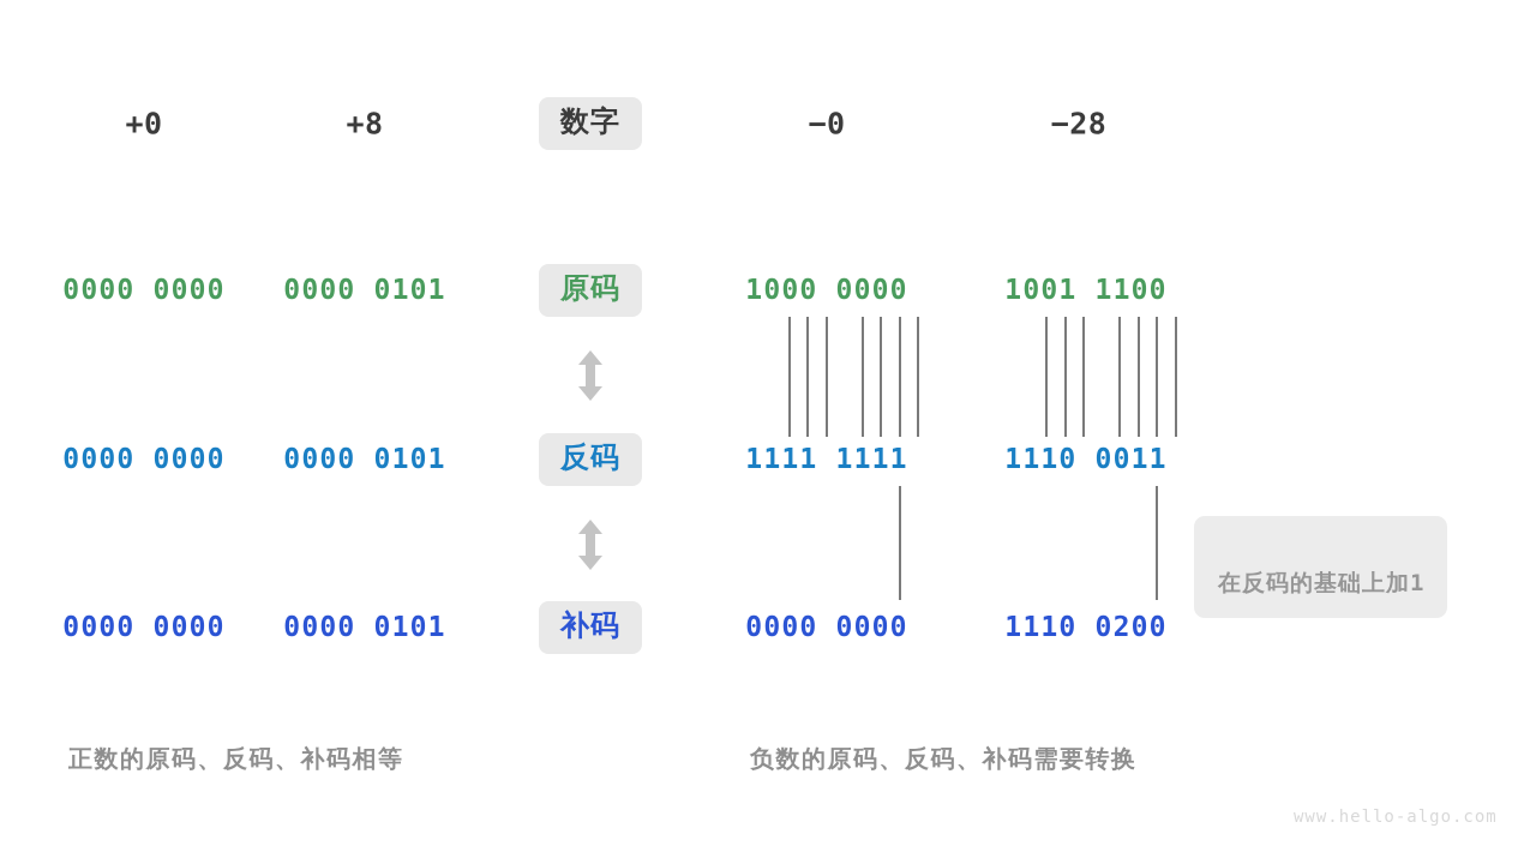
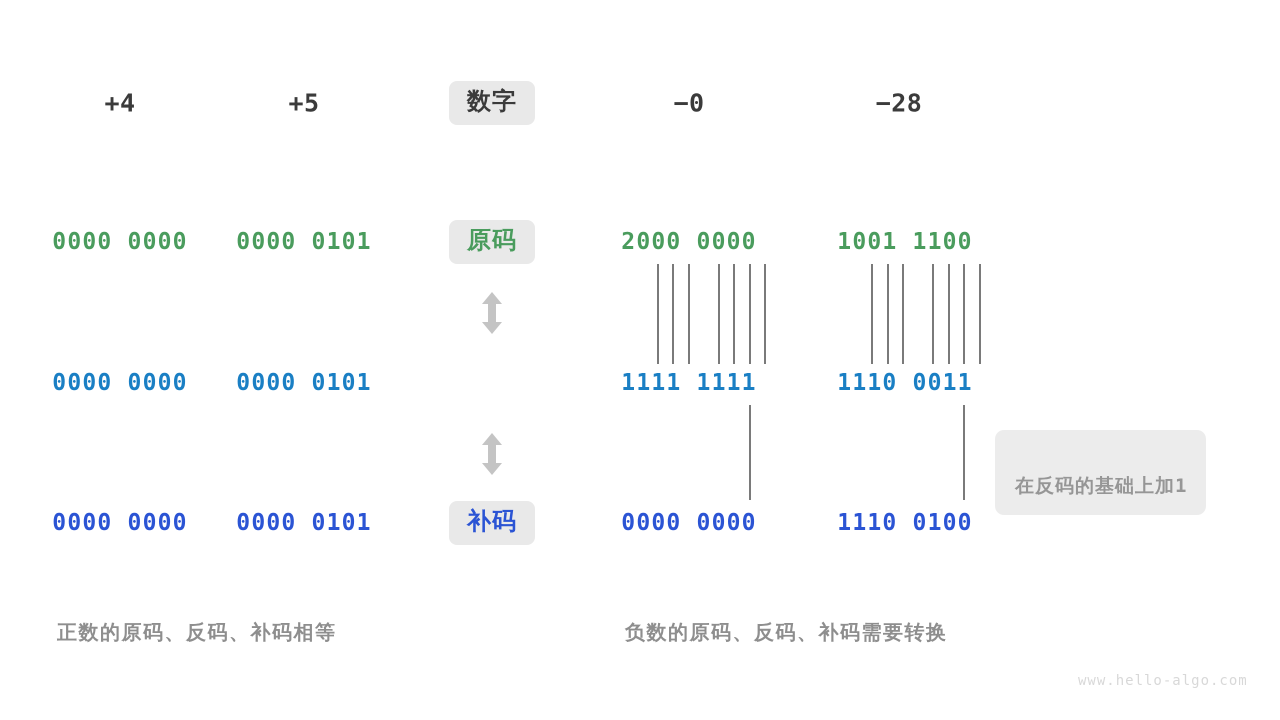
- +0
+ +4
- +8
+ +5
  数字
  −0
  −28
  0000 0000
  0000 0101
  原码
- 1000 0000
+ 2000 0000
  1001 1100
  0000 0000
  0000 0101
- 反码
  1111 1111
  1110 0011
  0000 0000
  0000 0101
  补码
  0000 0000
- 1110 0200
+ 1110 0100
  在反码的基础上加1
  正数的原码、反码、补码相等
  负数的原码、反码、补码需要转换
  www.hello-algo.com
